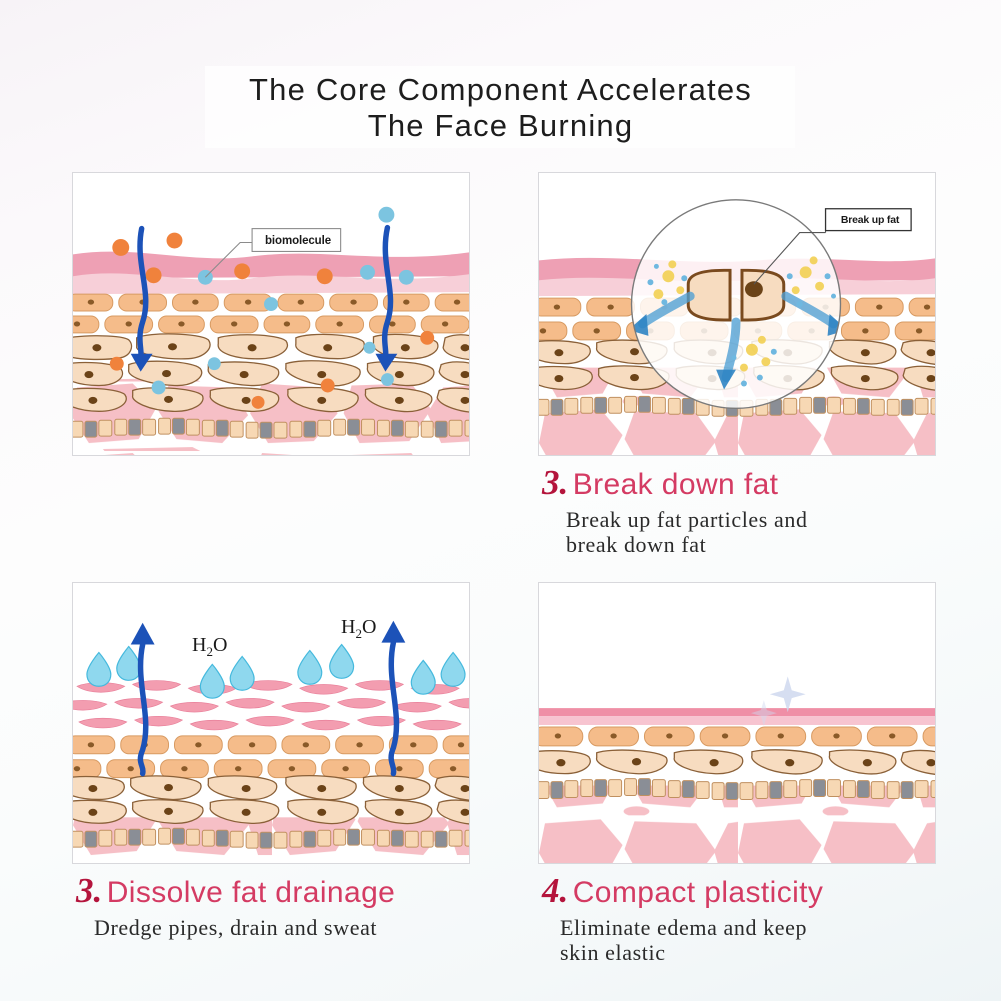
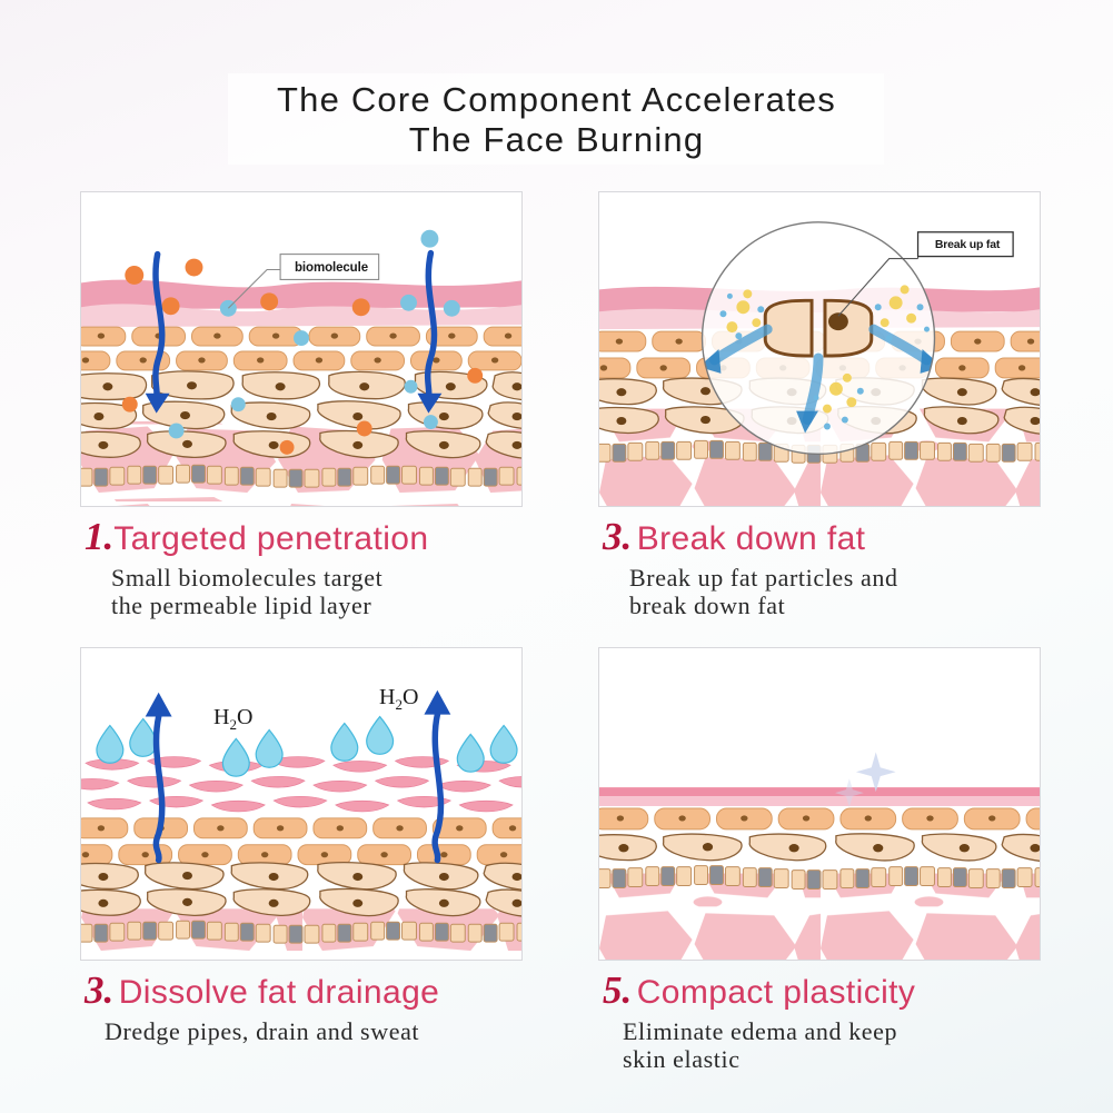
  The Core Component Accelerates
  The Face Burning
  biomolecule
+ 1.Targeted penetration
+ Small biomolecules target
+ the permeable lipid layer
  Break up fat
  3. Break down fat
  Break up fat particles and
  break down fat
  H2O
  H2O
  3. Dissolve fat drainage
  Dredge pipes, drain and sweat
- 4. Compact plasticity
+ 5. Compact plasticity
  Eliminate edema and keep
  skin elastic
